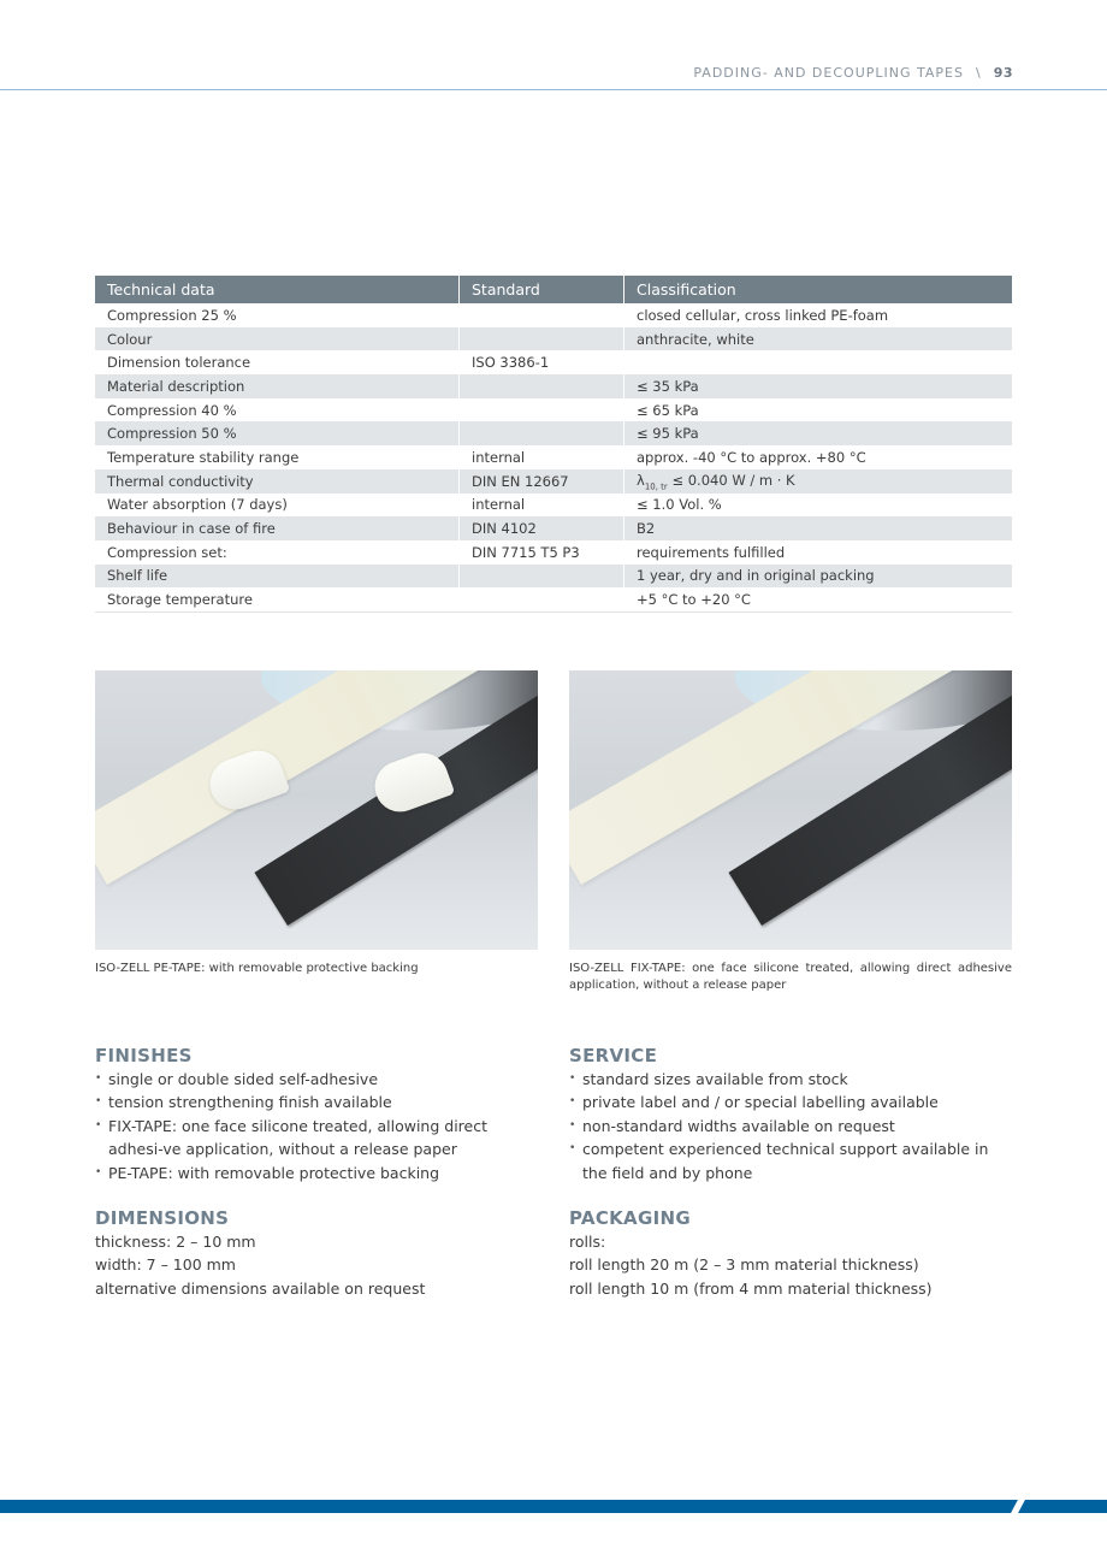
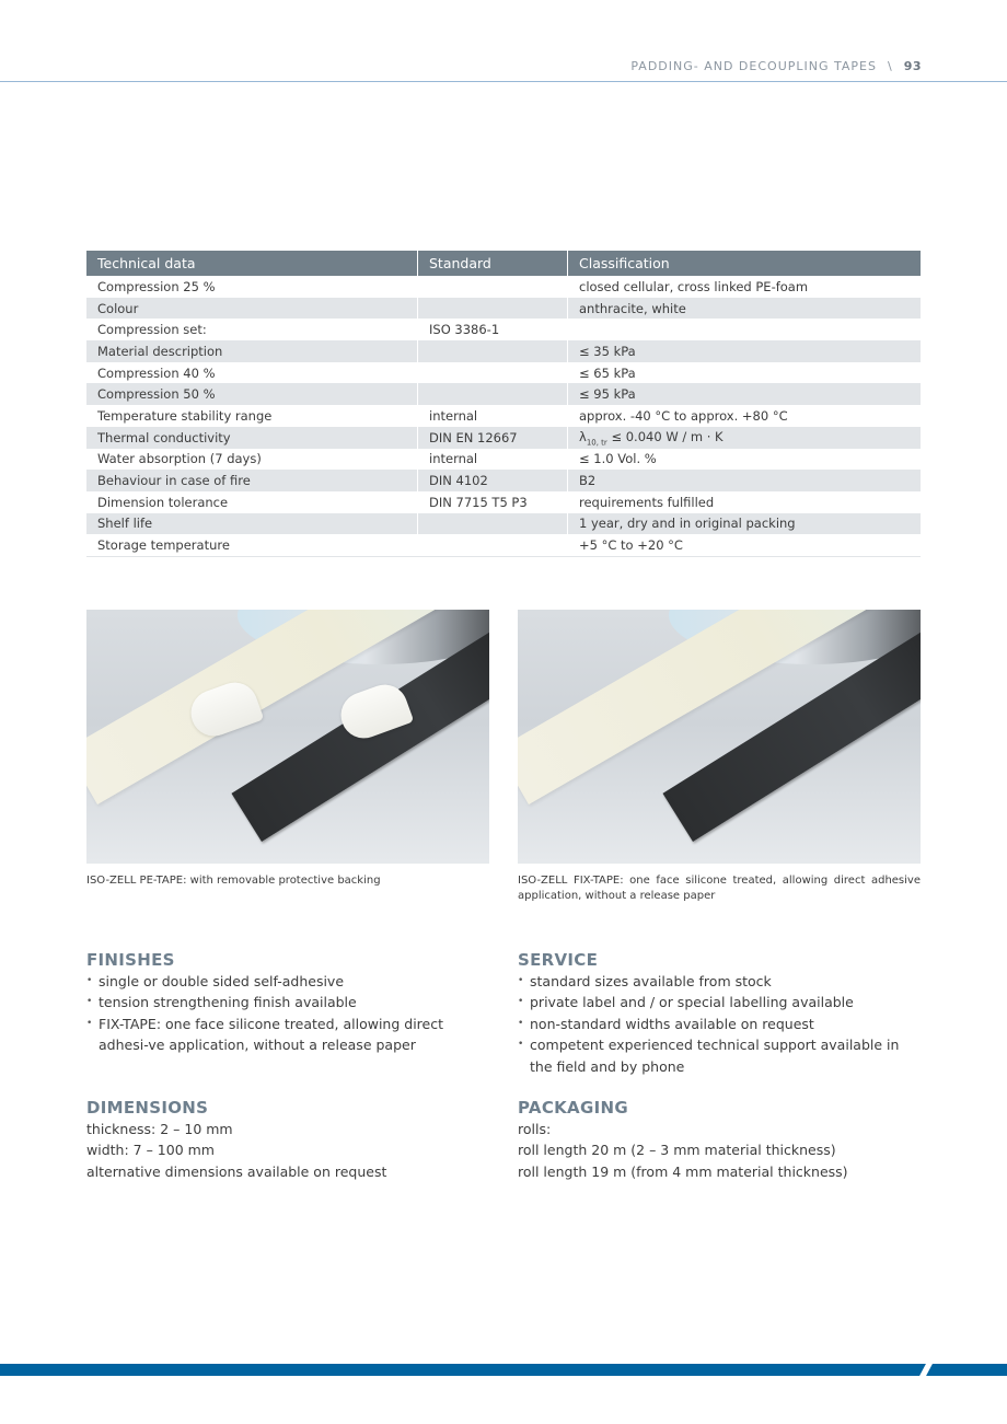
  PADDING- AND DECOUPLING TAPES \ 93
  Technical data	Standard	Classification
  Compression 25 %		closed cellular, cross linked PE-foam
  Colour		anthracite, white
- Dimension tolerance	ISO 3386-1
+ Compression set:	ISO 3386-1
  Material description		≤ 35 kPa
  Compression 40 %		≤ 65 kPa
  Compression 50 %		≤ 95 kPa
  Temperature stability range	internal	approx. -40 °C to approx. +80 °C
  Thermal conductivity	DIN EN 12667	λ10, tr ≤ 0.040 W / m · K
  Water absorption (7 days)	internal	≤ 1.0 Vol. %
  Behaviour in case of fire	DIN 4102	B2
- Compression set:	DIN 7715 T5 P3	requirements fulfilled
+ Dimension tolerance	DIN 7715 T5 P3	requirements fulfilled
  Shelf life		1 year, dry and in original packing
  Storage temperature		+5 °C to +20 °C
  ISO-ZELL PE-TAPE: with removable protective backing
  ISO-ZELL FIX-TAPE: one face silicone treated, allowing direct adhesive application, without a release paper
  FINISHES
  single or double sided self-adhesive
  tension strengthening finish available
  FIX-TAPE: one face silicone treated, allowing direct adhesi-ve application, without a release paper
- PE-TAPE: with removable protective backing
  SERVICE
  standard sizes available from stock
  private label and / or special labelling available
  non-standard widths available on request
  competent experienced technical support available in the field and by phone
  DIMENSIONS
  thickness: 2 – 10 mm
  width: 7 – 100 mm
  alternative dimensions available on request
  PACKAGING
  rolls:
  roll length 20 m (2 – 3 mm material thickness)
- roll length 10 m (from 4 mm material thickness)
+ roll length 19 m (from 4 mm material thickness)
